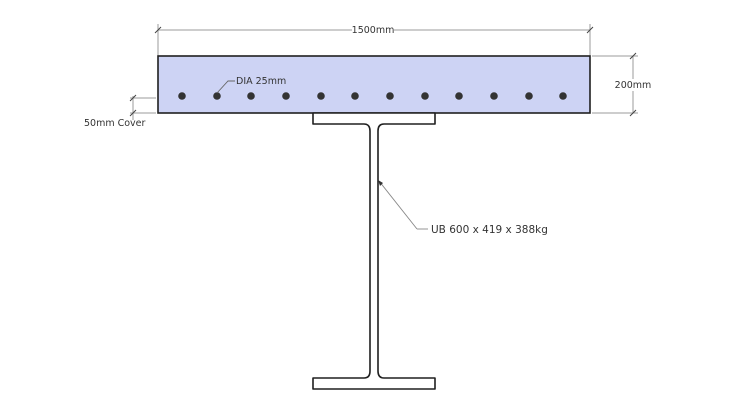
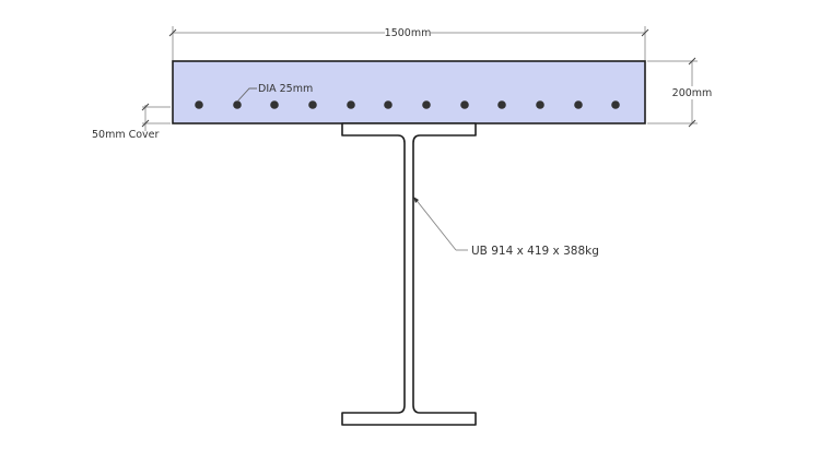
  1500mm
  200mm
  50mm Cover
  DIA 25mm
- UB 600 x 419 x 388kg
+ UB 914 x 419 x 388kg
